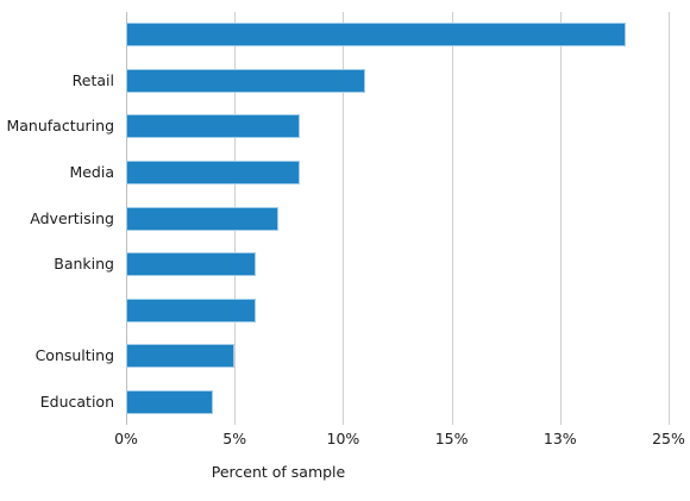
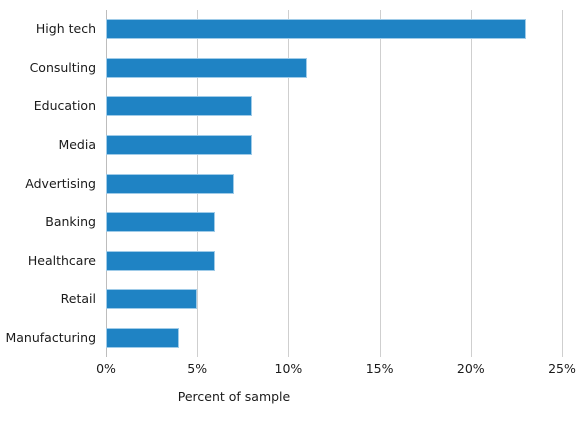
+ High tech
- Retail
+ Consulting
- Manufacturing
+ Education
  Media
  Advertising
  Banking
+ Healthcare
- Consulting
+ Retail
- Education
+ Manufacturing
  0%
  5%
  10%
  15%
- 13%
+ 20%
  25%
  Percent of sample
